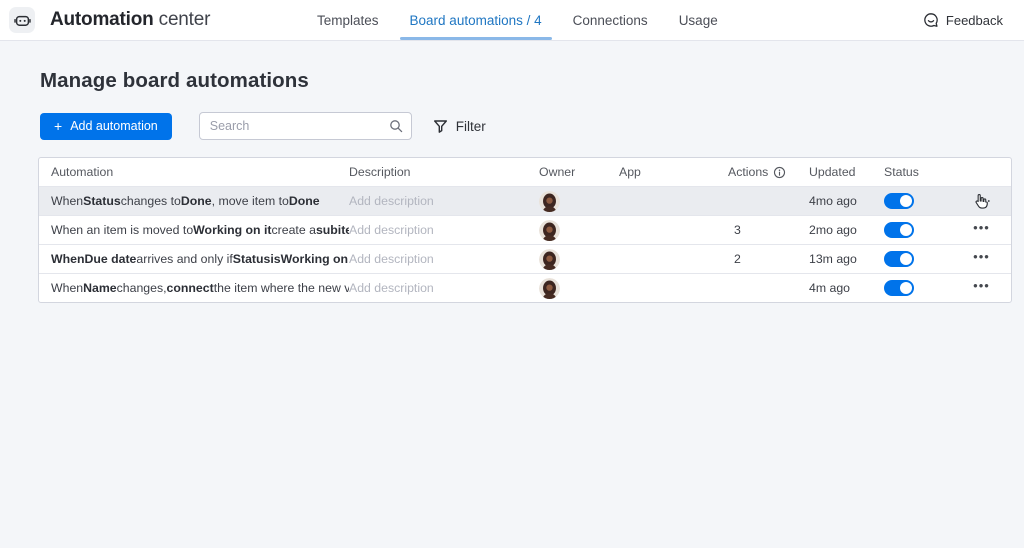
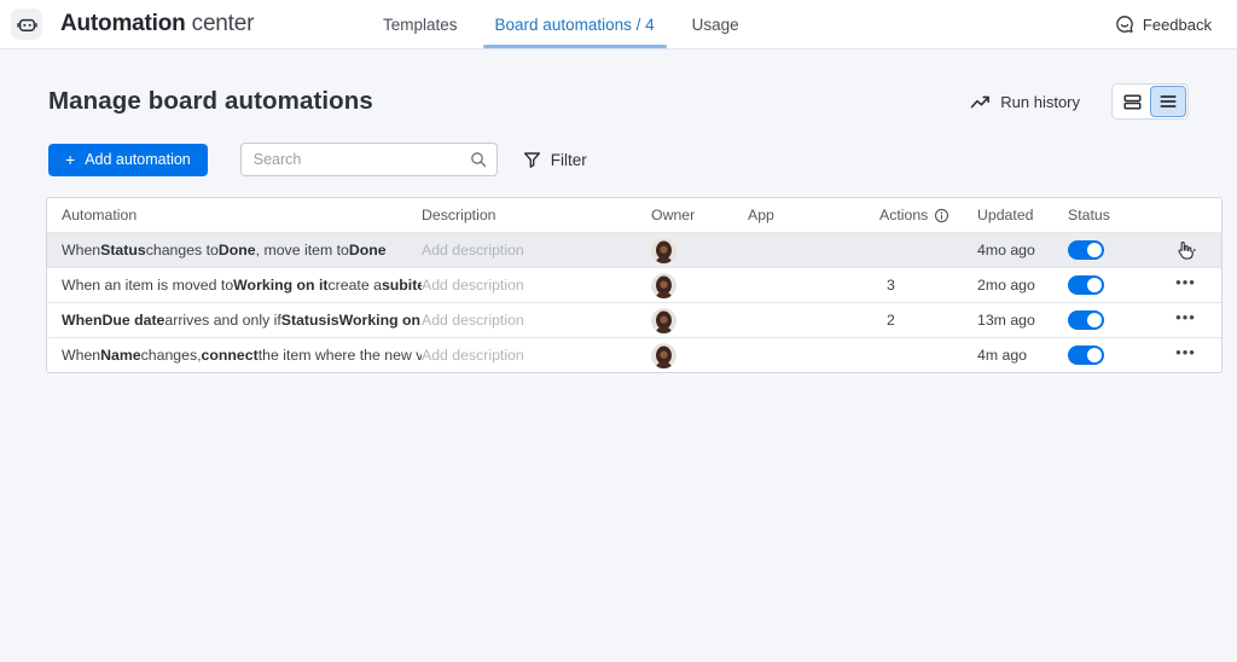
  Automation center
  Templates
  Board automations / 4
- Connections
  Usage
  Feedback
  Manage board automations
+ Run history
  +
  Add automation
  Search
  Filter
  Automation
  Description
  Owner
  App
  Actions
  Updated
  Status
  When
  Status
  changes to
  Done
  , move item to
  Done
  Add description
  4mo ago
  When an item is moved to
  Working on it
  create a
  subite
  Add description
  3
  2mo ago
  •••
  When
  Due date
  arrives and only if
  Status
  is
  Working on
  Add description
  2
  13m ago
  •••
  When
  Name
  changes,
  connect
  the item where the new v
  Add description
  4m ago
  •••
